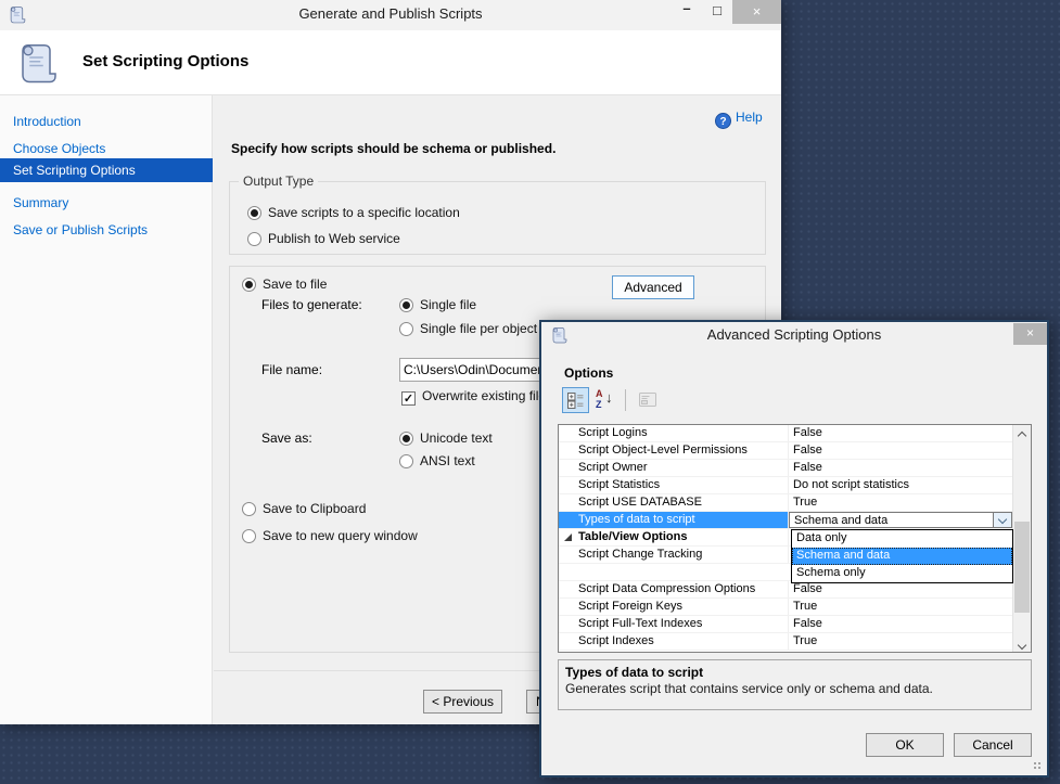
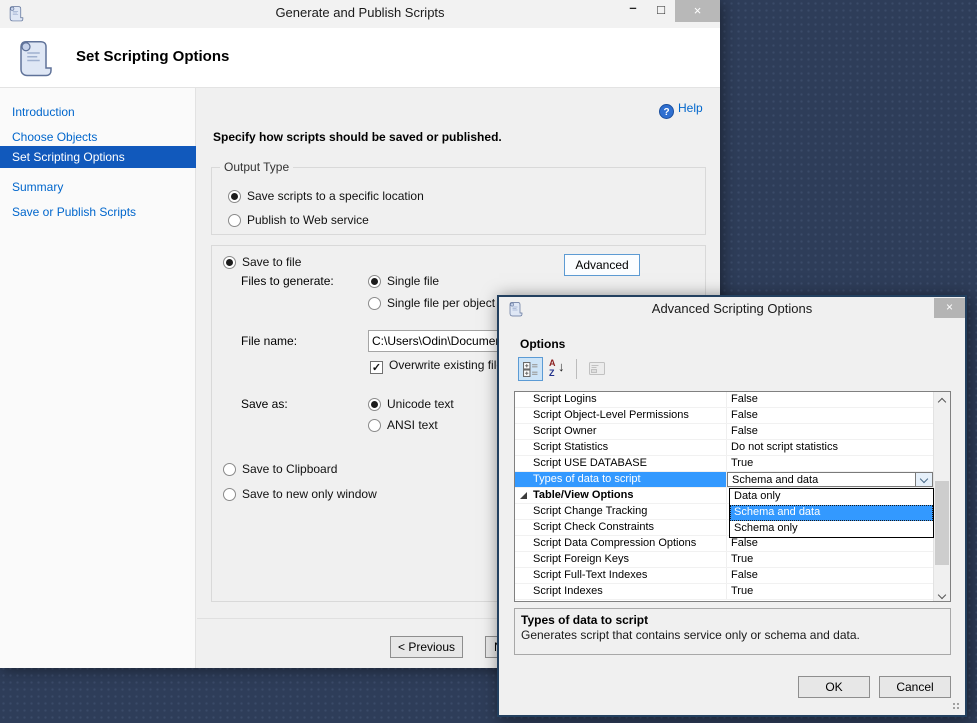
  Generate and Publish Scripts
  –
  □
  ×
  Set Scripting Options
  Introduction
  Choose Objects
  Set Scripting Options
  Summary
  Save or Publish Scripts
  ? Help
- Specify how scripts should be schema or published.
+ Specify how scripts should be saved or published.
  Output Type
  Save scripts to a specific location
  Publish to Web service
  Save to file
  Advanced
  Files to generate:
  Single file
  Single file per object
  File name:
  C:\Users\Odin\Docume
  ✓ Overwrite existing fil
  Save as:
  Unicode text
  ANSI text
  Save to Clipboard
- Save to new query window
+ Save to new only window
  < Previous
  Advanced Scripting Options
  ×
  Options
  A
  Z
  ↓
  Script Logins
  False
  Script Object-Level Permissions
  False
  Script Owner
  False
  Script Statistics
  Do not script statistics
  Script USE DATABASE
  True
  Types of data to script
  Schema and data
  Table/View Options
  Script Change Tracking
+ Script Check Constraints
  Script Data Compression Options
  False
  Script Foreign Keys
  True
  Script Full-Text Indexes
  False
  Script Indexes
  True
  Data only
  Schema and data
  Schema only
  Types of data to script
  Generates script that contains service only or schema and data.
  OK
  Cancel
